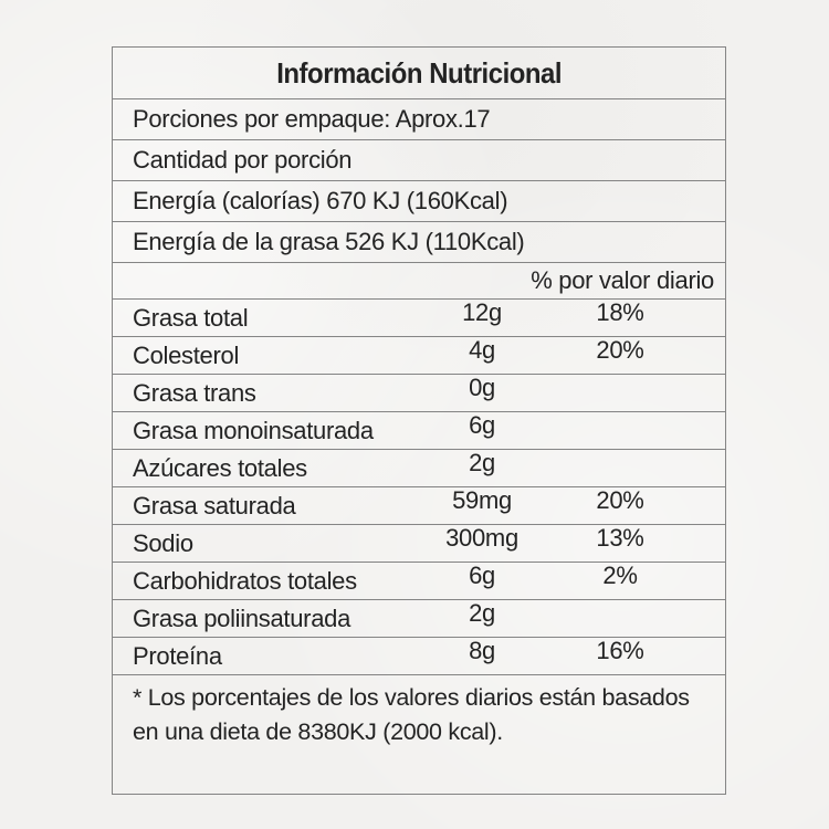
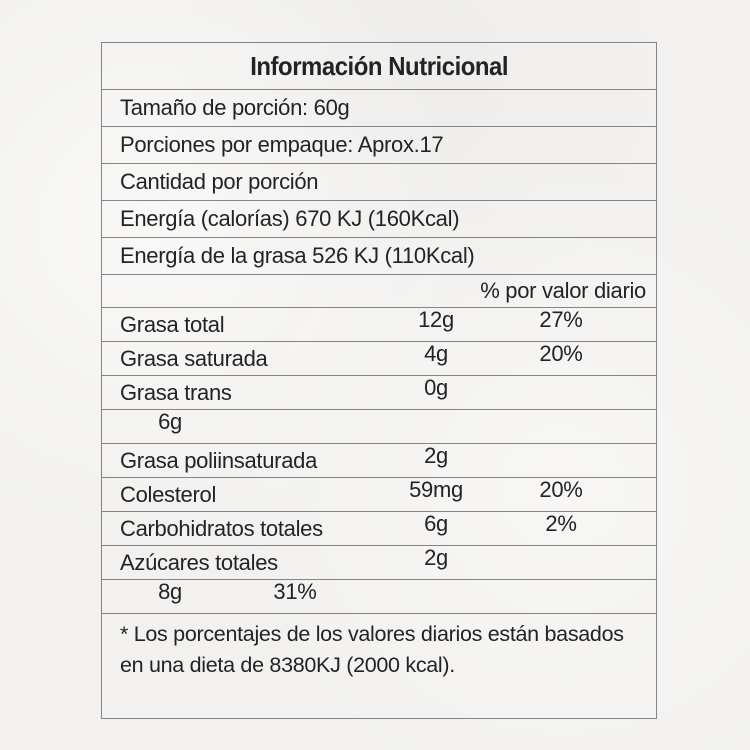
  Información Nutricional
+ Tamaño de porción: 60g
  Porciones por empaque: Aprox.17
  Cantidad por porción
  Energía (calorías) 670 KJ (160Kcal)
  Energía de la grasa 526 KJ (110Kcal)
  % por valor diario
  Grasa total
  12g
- 18%
+ 27%
- Colesterol
+ Grasa saturada
  4g
  20%
  Grasa trans
  0g
- Grasa monoinsaturada
  6g
- Azúcares totales
+ Grasa poliinsaturada
  2g
- Grasa saturada
+ Colesterol
  59mg
  20%
- Sodio
- 300mg
- 13%
  Carbohidratos totales
  6g
  2%
- Grasa poliinsaturada
+ Azúcares totales
  2g
- Proteína
  8g
- 16%
+ 31%
  * Los porcentajes de los valores diarios están basados
  en una dieta de 8380KJ (2000 kcal).
